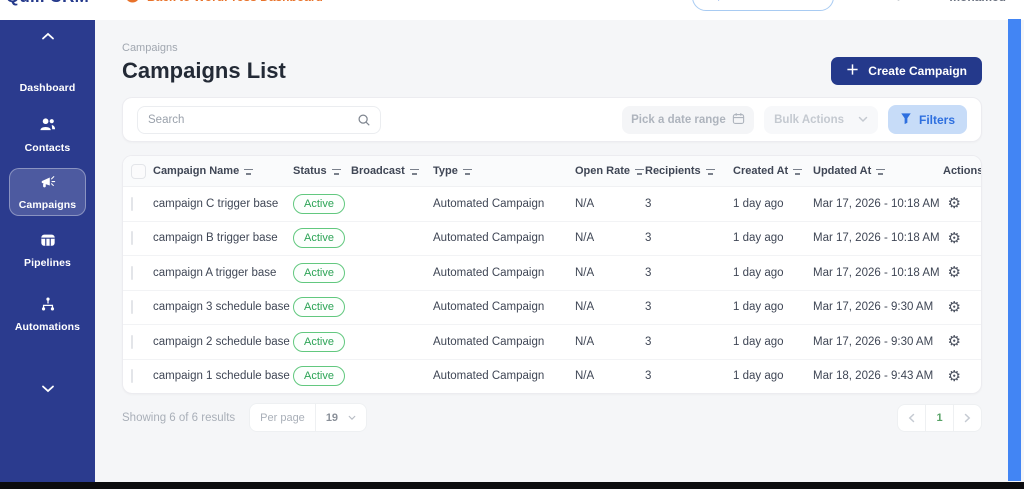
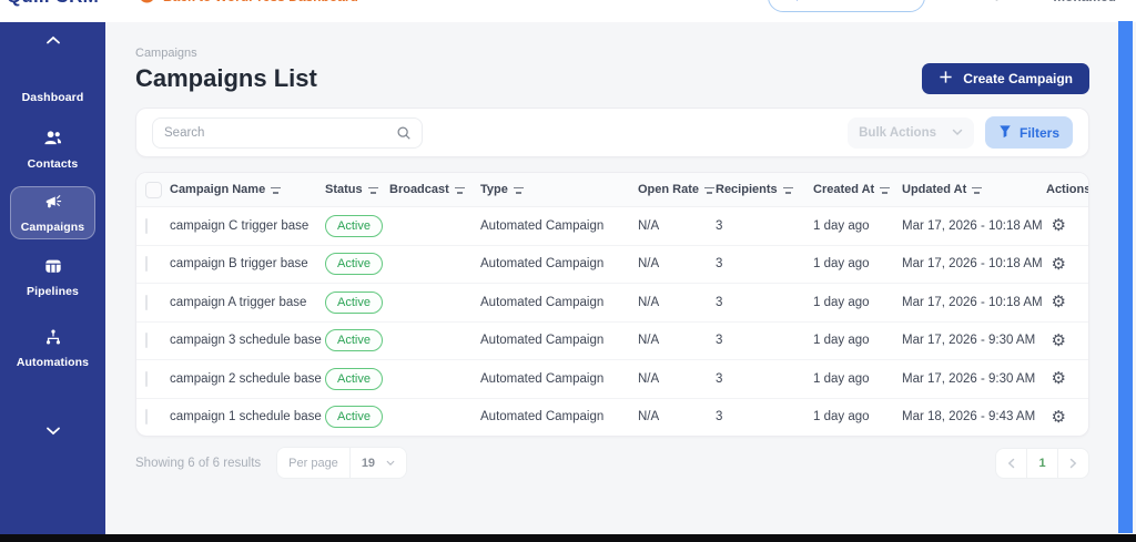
  Dashboard
  Contacts
  Campaigns
  Pipelines
  Automations
  Campaigns
  Campaigns List
  Create Campaign
  Search
- Pick a date range
  Bulk Actions
  Filters
  Campaign Name
  Status
  Broadcast
  Type
  Open Rate
  Recipients
  Created At
  Updated At
  Actions
  campaign C trigger base
  Active
  Automated Campaign
  N/A
  3
  1 day ago
  Mar 17, 2026 - 10:18 AM
  campaign B trigger base
  Active
  Automated Campaign
  N/A
  3
  1 day ago
  Mar 17, 2026 - 10:18 AM
  campaign A trigger base
  Active
  Automated Campaign
  N/A
  3
  1 day ago
  Mar 17, 2026 - 10:18 AM
  campaign 3 schedule base
  Active
  Automated Campaign
  N/A
  3
  1 day ago
  Mar 17, 2026 - 9:30 AM
  campaign 2 schedule base
  Active
  Automated Campaign
  N/A
  3
  1 day ago
  Mar 17, 2026 - 9:30 AM
  campaign 1 schedule base
  Active
  Automated Campaign
  N/A
  3
  1 day ago
  Mar 18, 2026 - 9:43 AM
  Showing 6 of 6 results
  Per page
  19
  1
